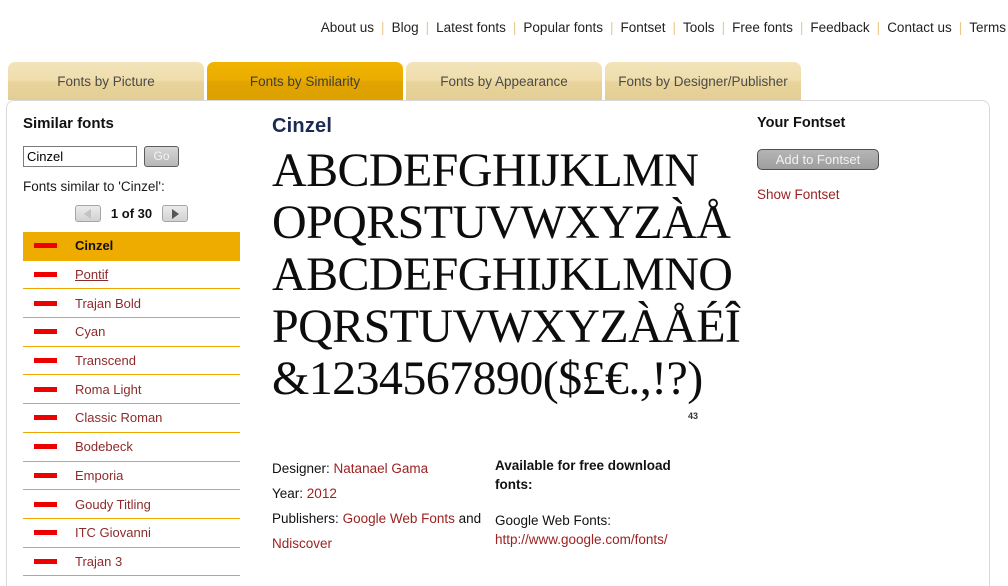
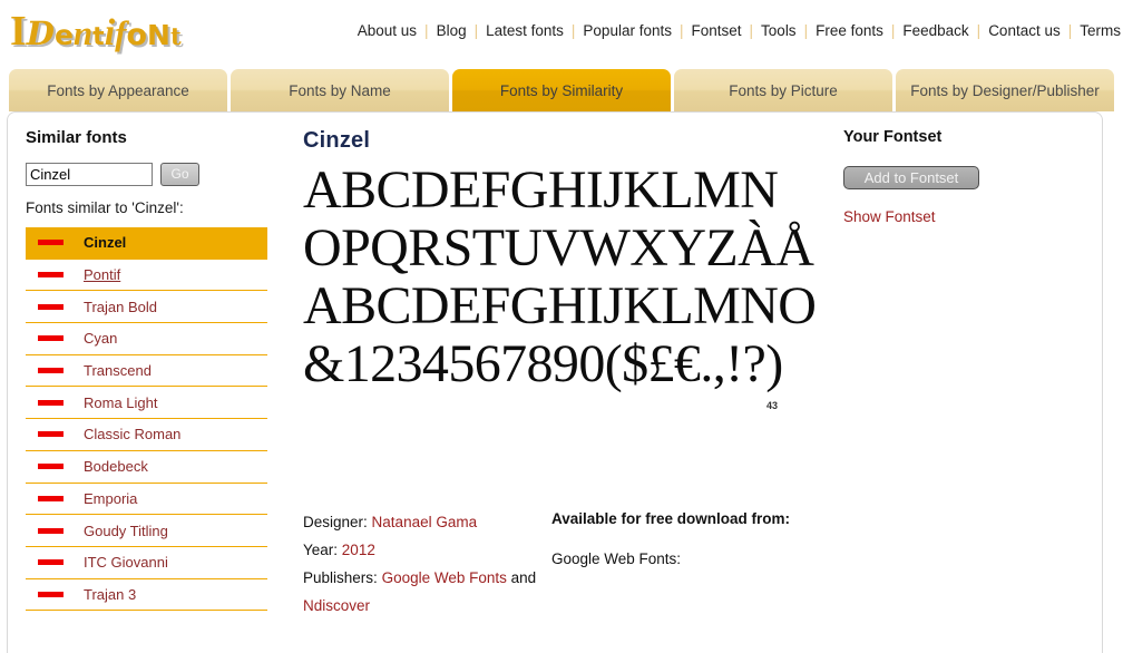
+ IDentifoNt
  About us | Blog | Latest fonts | Popular fonts | Fontset | Tools | Free fonts | Feedback | Contact us | Terms
- Fonts by Picture
+ Fonts by Appearance
+ Fonts by Name
  Fonts by Similarity
- Fonts by Appearance
+ Fonts by Picture
  Fonts by Designer/Publisher
  Similar fonts
  Cinzel
  Go
  Fonts similar to 'Cinzel':
- 1 of 30
  Cinzel
  Pontif
  Trajan Bold
  Cyan
  Transcend
  Roma Light
  Classic Roman
  Bodebeck
  Emporia
  Goudy Titling
  ITC Giovanni
  Trajan 3
  Cinzel
  ABCDEFGHIJKLMN
  OPQRSTUVWXYZÀÅ
  ABCDEFGHIJKLMNO
- PQRSTUVWXYZÀÅÉÎ
  &1234567890($£€.,!?)
  43
  Designer: Natanael Gama
  Year: 2012
  Publishers: Google Web Fonts and Ndiscover
- Available for free download fonts:
+ Available for free download from:
  Google Web Fonts:
- http://www.google.com/fonts/
  Your Fontset
  Add to Fontset
  Show Fontset
